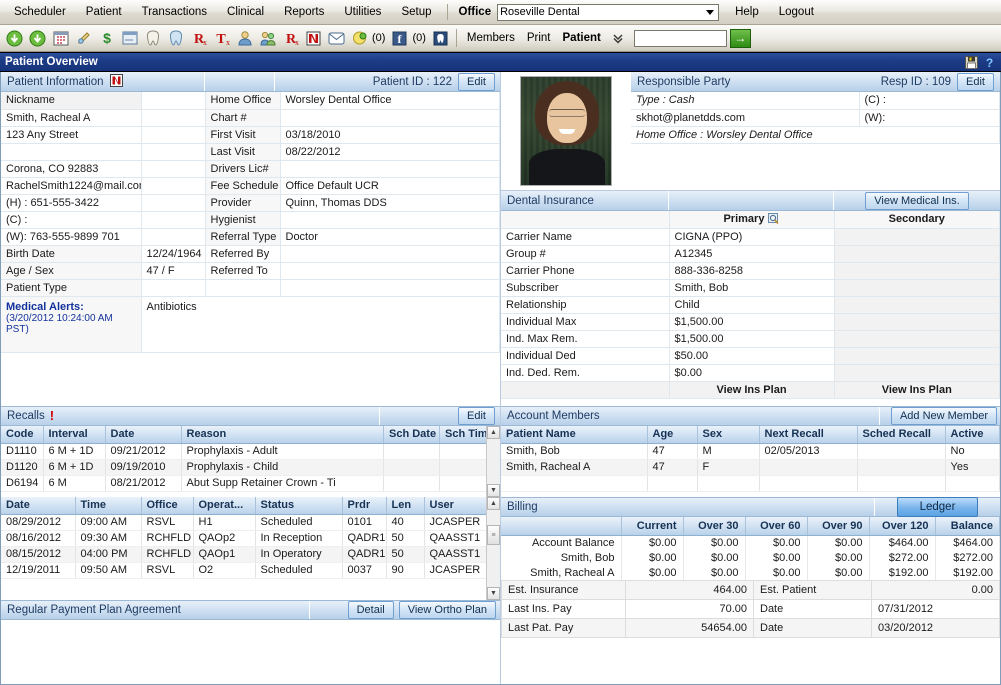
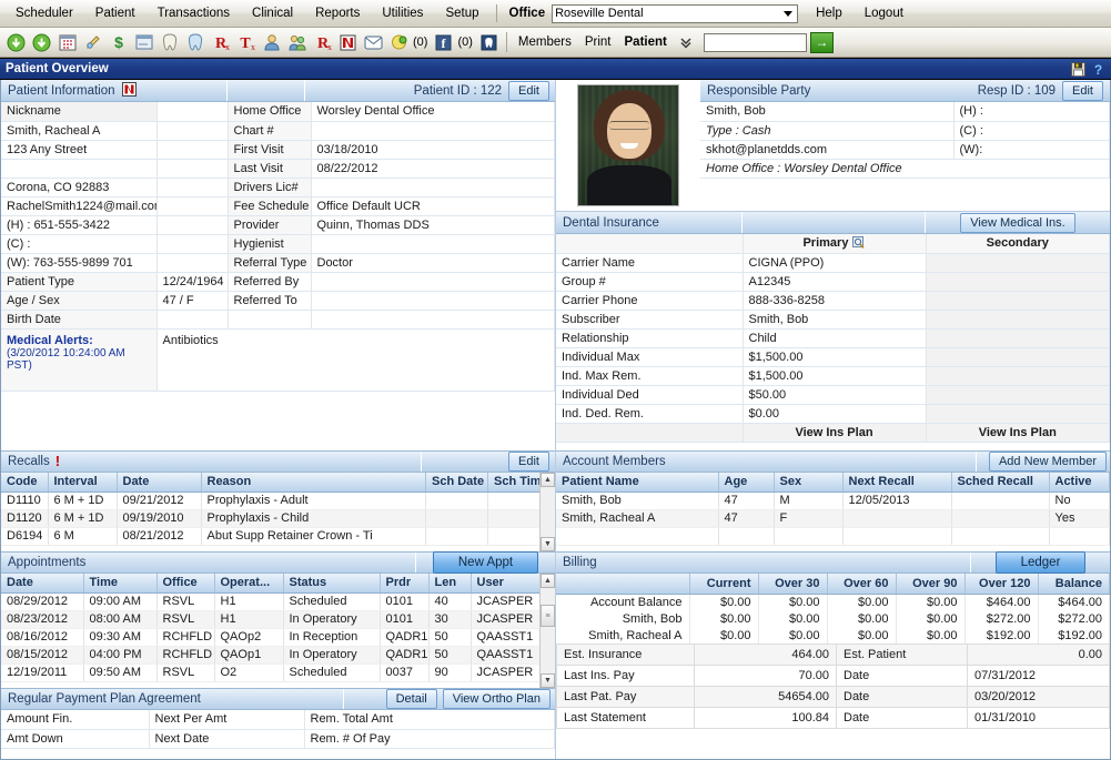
  Scheduler
  Patient
  Transactions
  Clinical
  Reports
  Utilities
  Setup
  Office
  Roseville Dental
  Help
  Logout
  $
  R
  x
  T
  x
  R
  x
  (0)
  f
  (0)
  Members
  Print
  Patient
  →
  Patient Overview
  ?
  Patient Information
  Patient ID : 122
  Edit
  Nickname		Home Office	Worsley Dental Office
  Smith, Racheal A		Chart #
  123 Any Street		First Visit	03/18/2010
  		Last Visit	08/22/2012
  Corona, CO 92883		Drivers Lic#
  RachelSmith1224@mail.co		Fee Schedule	Office Default UCR
  (H) : 651-555-3422		Provider	Quinn, Thomas DDS
  (C) :		Hygienist
  (W): 763-555-9899 701		Referral Type	Doctor
- Birth Date	12/24/1964	Referred By
+ Patient Type	12/24/1964	Referred By
  Age / Sex	47 / F	Referred To
- Patient Type
+ Birth Date
  Medical Alerts: (3/20/2012 10:24:00 AM PST)	Antibiotics
  Responsible Party
  Resp ID : 109
  Edit
+ Smith, Bob	(H) :
  Type : Cash	(C) :
  skhot@planetdds.com	(W):
  Home Office : Worsley Dental Office
  Dental Insurance
  View Medical Ins.
  	Primary	Secondary
  Carrier Name	CIGNA (PPO)
  Group #	A12345
  Carrier Phone	888-336-8258
  Subscriber	Smith, Bob
  Relationship	Child
  Individual Max	$1,500.00
  Ind. Max Rem.	$1,500.00
  Individual Ded	$50.00
  Ind. Ded. Rem.	$0.00
  	View Ins Plan	View Ins Plan
  Recalls
  !
  Edit
  Code	Interval	Date	Reason	Sch Date	Sch Tim
  D1110	6 M + 1D	09/21/2012	Prophylaxis - Adult
  D1120	6 M + 1D	09/19/2010	Prophylaxis - Child
  D6194	6 M	08/21/2012	Abut Supp Retainer Crown - Ti
+ Appointments
+ New Appt
  Date	Time	Office	Operat...	Status	Prdr	Len	User
  08/29/2012	09:00 AM	RSVL	H1	Scheduled	0101	40	JCASPER
+ 08/23/2012	08:00 AM	RSVL	H1	In Operatory	0101	30	JCASPER
  08/16/2012	09:30 AM	RCHFLD	QAOp2	In Reception	QADR1	50	QAASST1
  08/15/2012	04:00 PM	RCHFLD	QAOp1	In Operatory	QADR1	50	QAASST1
  12/19/2011	09:50 AM	RSVL	O2	Scheduled	0037	90	JCASPER
  Regular Payment Plan Agreement
  Detail
  View Ortho Plan
+ Amount Fin.	Next Per Amt	Rem. Total Amt
+ Amt Down	Next Date	Rem. # Of Pay
  Account Members
  Add New Member
  Patient Name	Age	Sex	Next Recall	Sched Recall	Active
- Smith, Bob	47	M	02/05/2013		No
+ Smith, Bob	47	M	12/05/2013		No
  Smith, Racheal A	47	F			Yes
  Billing
  Ledger
  	Current	Over 30	Over 60	Over 90	Over 120	Balance
  Account Balance	$0.00	$0.00	$0.00	$0.00	$464.00	$464.00
  Smith, Bob	$0.00	$0.00	$0.00	$0.00	$272.00	$272.00
  Smith, Racheal A	$0.00	$0.00	$0.00	$0.00	$192.00	$192.00
  Est. Insurance	464.00	Est. Patient	0.00
  Last Ins. Pay	70.00	Date	07/31/2012
  Last Pat. Pay	54654.00	Date	03/20/2012
+ Last Statement	100.84	Date	01/31/2010
